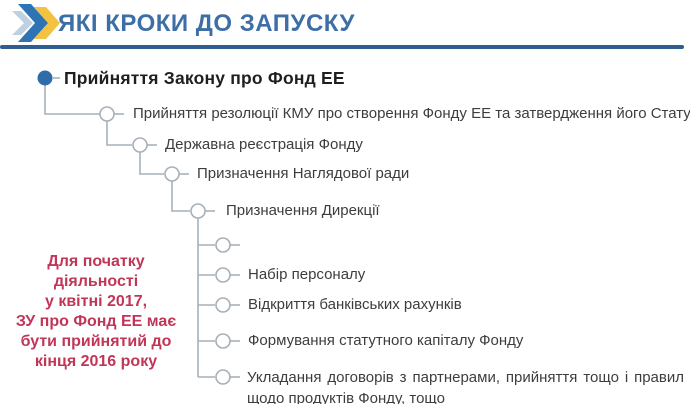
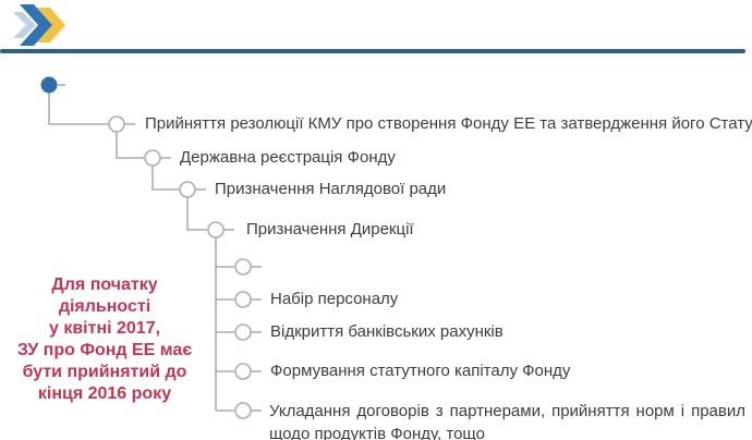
- ЯКІ КРОКИ ДО ЗАПУСКУ
- Прийняття Закону про Фонд ЕЕ
  Прийняття резолюції КМУ про створення Фонду ЕЕ та затвердження його Стату
  Державна реєстрація Фонду
  Призначення Наглядової ради
  Призначення Дирекції
  Набір персоналу
  Відкриття банківських рахунків
  Формування статутного капіталу Фонду
- Укладання договорів з партнерами, прийняття тощо і правил щодо продуктів Фонду, тощо
+ Укладання договорів з партнерами, прийняття норм і правил щодо продуктів Фонду, тощо
  Для початку діяльності
  у квітні 2017,
  ЗУ про Фонд ЕЕ має
  бути прийнятий до
  кінця 2016 року
